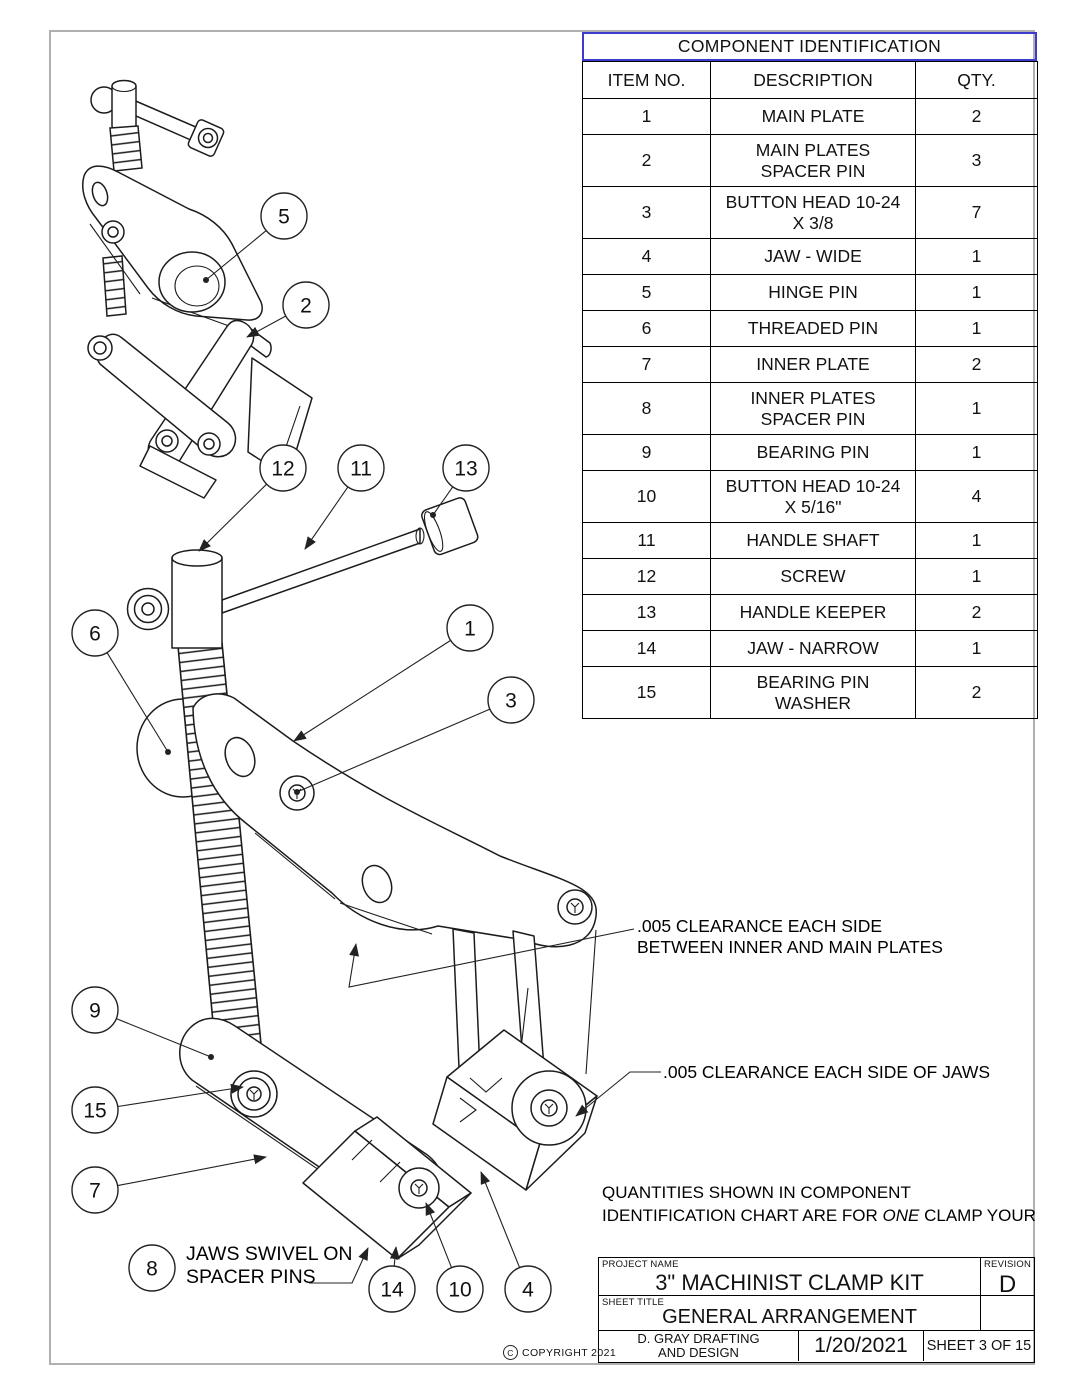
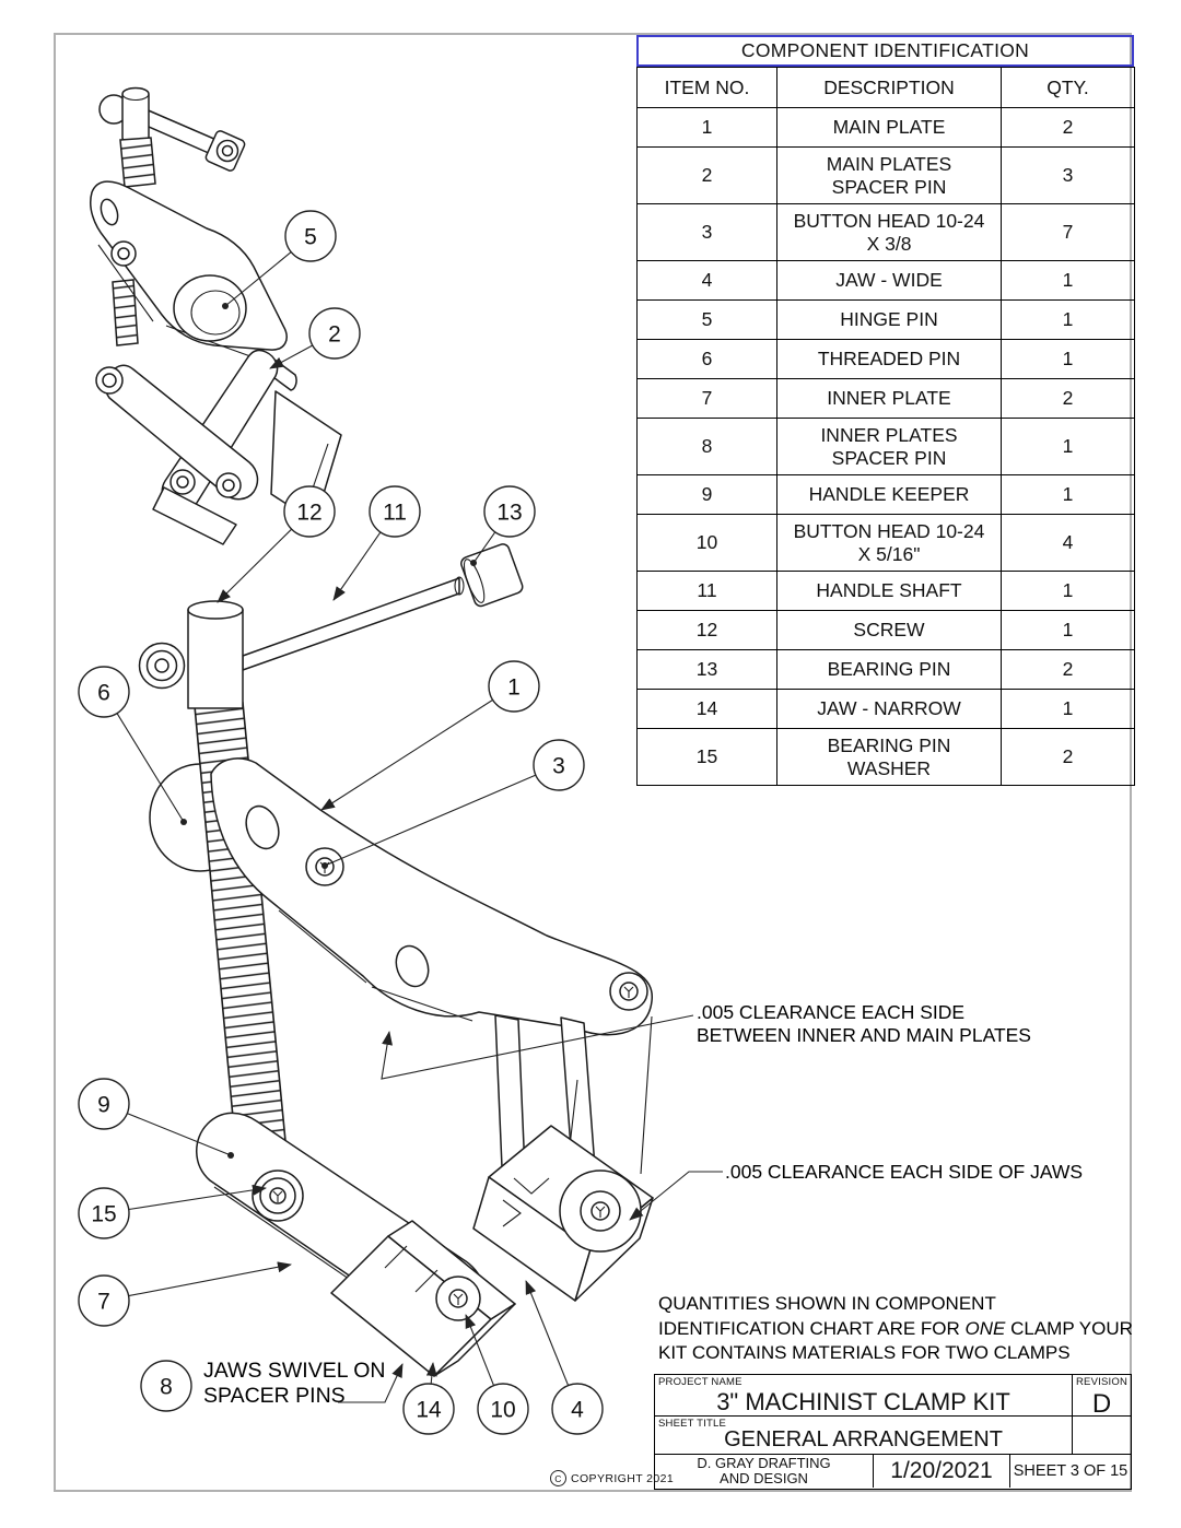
  5
  2
  12
  11
  13
  6
  1
  3
  9
  15
  7
  8
  14
  10
  4
  COMPONENT IDENTIFICATION
  ITEM NO.	DESCRIPTION	QTY.
  1	MAIN PLATE	2
  2	MAIN PLATES SPACER PIN	3
  3	BUTTON HEAD 10-24 X 3/8	7
  4	JAW - WIDE	1
  5	HINGE PIN	1
  6	THREADED PIN	1
  7	INNER PLATE	2
  8	INNER PLATES SPACER PIN	1
- 9	BEARING PIN	1
+ 9	HANDLE KEEPER	1
  10	BUTTON HEAD 10-24 X 5/16"	4
  11	HANDLE SHAFT	1
  12	SCREW	1
- 13	HANDLE KEEPER	2
+ 13	BEARING PIN	2
  14	JAW - NARROW	1
  15	BEARING PIN WASHER	2
  .005 CLEARANCE EACH SIDE
  BETWEEN INNER AND MAIN PLATES
  .005 CLEARANCE EACH SIDE OF JAWS
  JAWS SWIVEL ON
  SPACER PINS
  QUANTITIES SHOWN IN COMPONENT
  IDENTIFICATION CHART ARE FOR ONE CLAMP YOUR
+ KIT CONTAINS MATERIALS FOR TWO CLAMPS
  PROJECT NAME
  3" MACHINIST CLAMP KIT
  REVISION
  D
  SHEET TITLE
  GENERAL ARRANGEMENT
  D. GRAY DRAFTING
  AND DESIGN
  1/20/2021
  SHEET 3 OF 15
  C
  COPYRIGHT 2021
